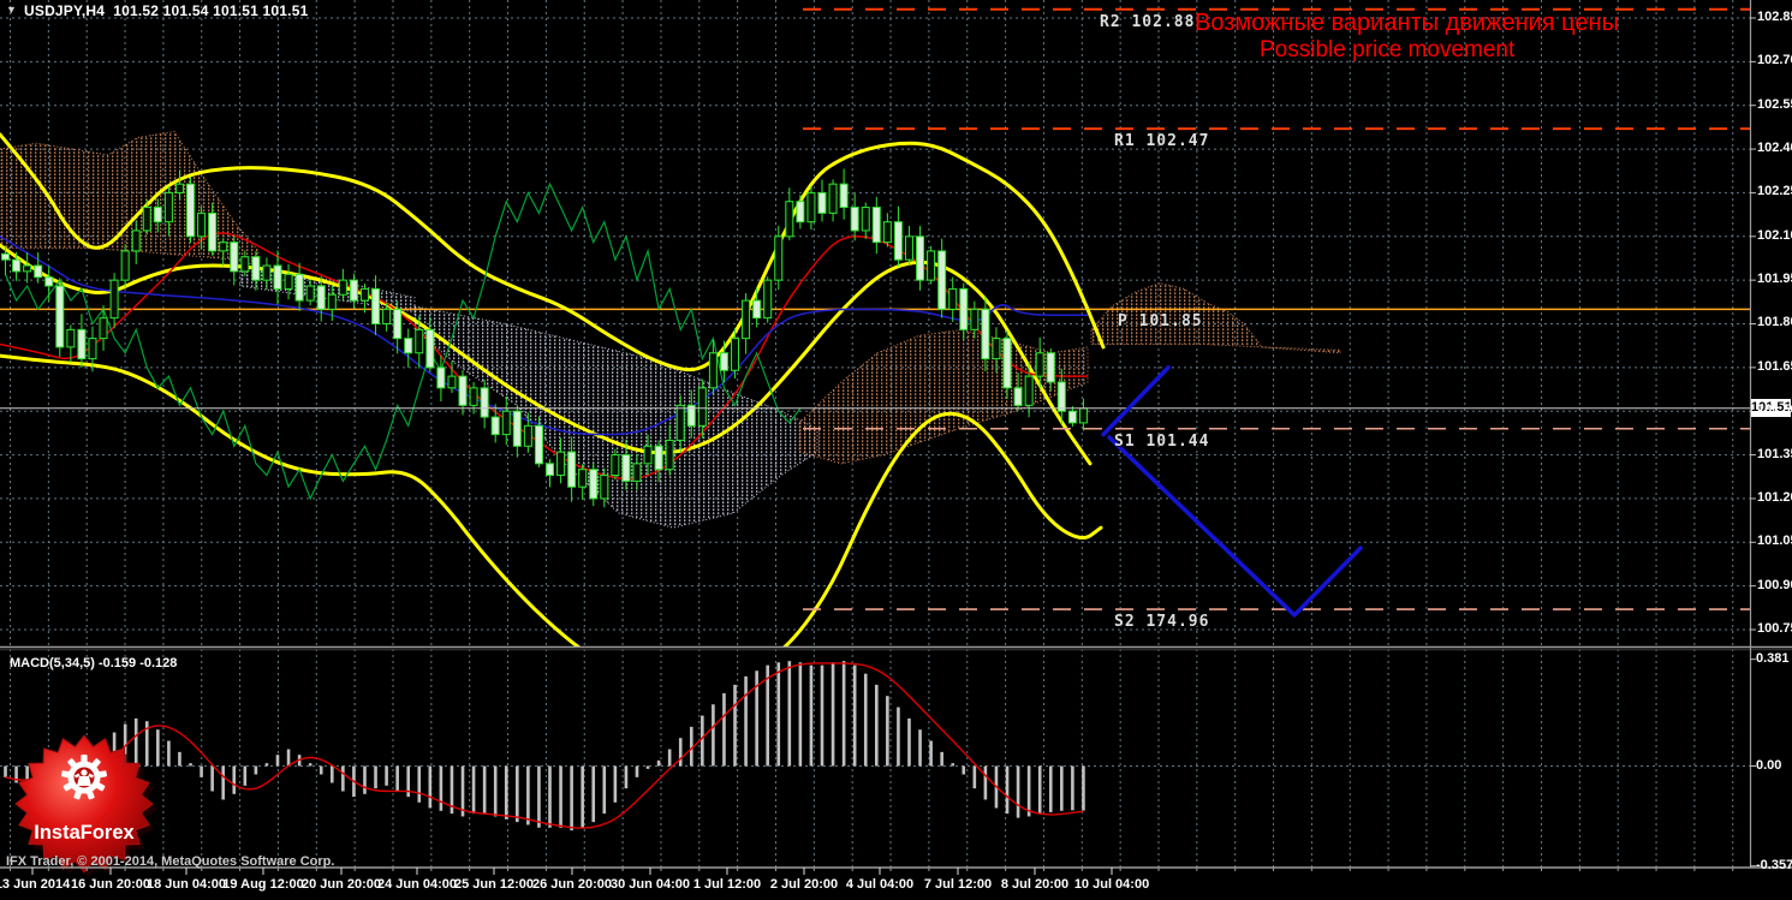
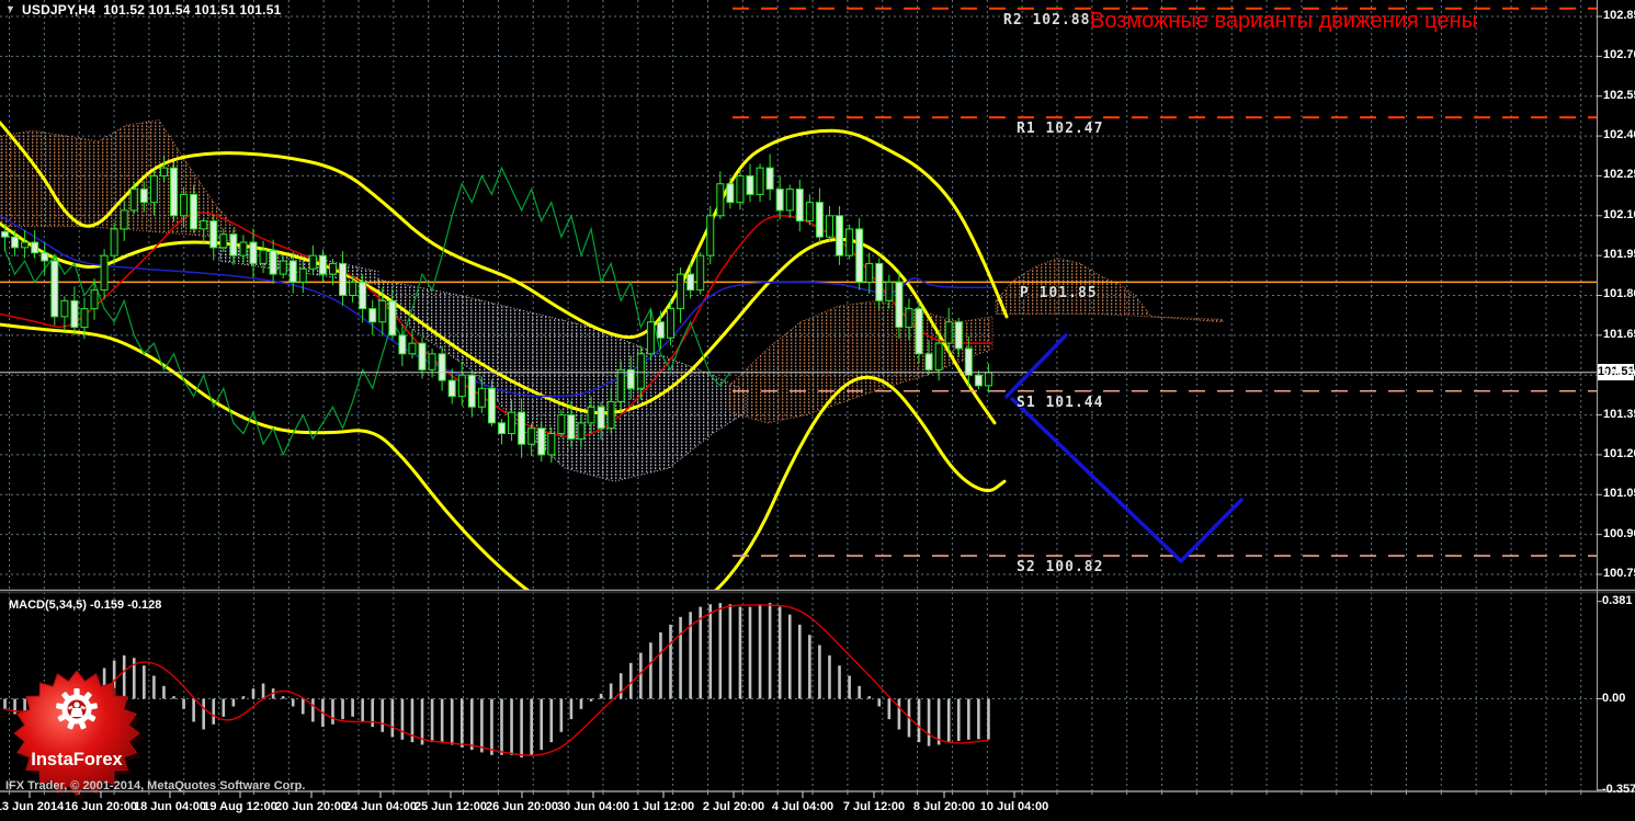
  InstaForex
  ▼
  USDJPY,H4 101.52 101.54 101.51 101.51
  Возможные варианты движения цены
- Possible price movement
  MACD(5,34,5) -0.159 -0.128
  IFX Trader, © 2001-2014, MetaQuotes Software Corp.
  101.51
  R2 102.88
  R1 102.47
  P 101.85
  S1 101.44
- S2 174.96
+ S2 100.82
  102.8
  102.7
  102.5
  102.4
  102.2
  102.1
  101.9
  101.8
  101.6
  101.5
  101.3
  101.2
  101.0
  100.9
  100.7
  0.381
  0.00
  -0.357
  3 Jun 2014
  16 Jun 20:00
  18 Jun 04:00
  19 Aug 12:00
  20 Jun 20:00
  24 Jun 04:00
  25 Jun 12:00
  26 Jun 20:00
  30 Jun 04:00
  1 Jul 12:00
  2 Jul 20:00
  4 Jul 04:00
  7 Jul 12:00
  8 Jul 20:00
  10 Jul 04:00
